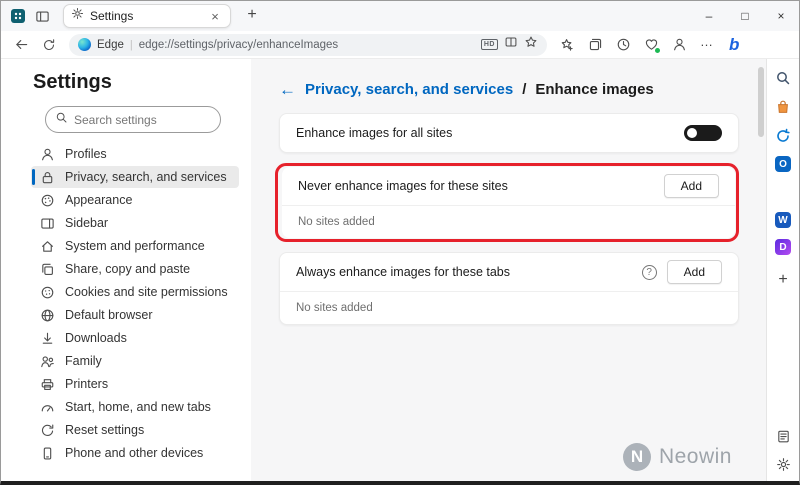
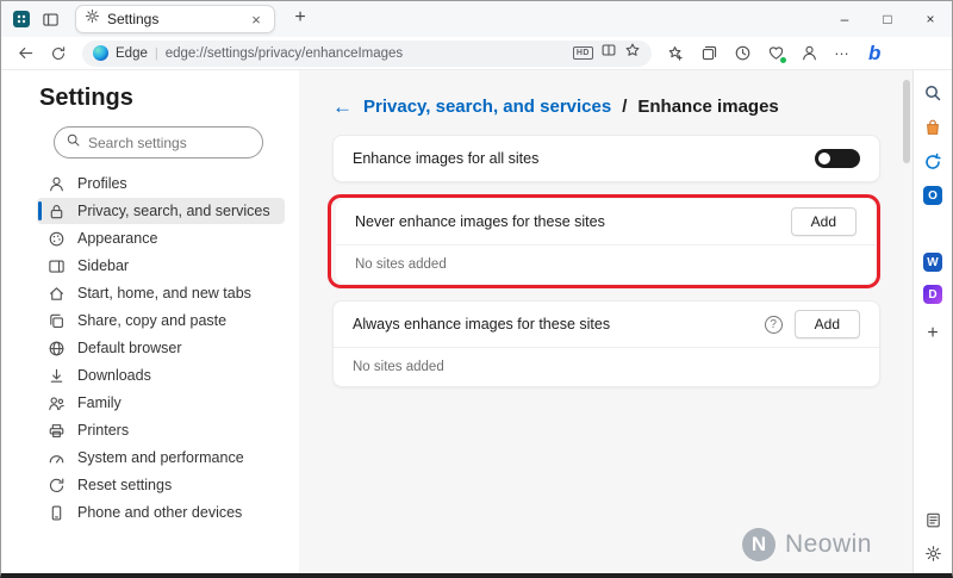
  Settings
  ×
  +
  –
  □
  ×
  Edge
  |
  edge://settings/privacy/enhanceImages
  …
  b
  Settings
  Search settings
  Profiles
  Privacy, search, and services
  Appearance
  Sidebar
- System and performance
+ Start, home, and new tabs
  Share, copy and paste
- Cookies and site permissions
  Default browser
  Downloads
  Family
  Printers
- Start, home, and new tabs
+ System and performance
  Reset settings
  Phone and other devices
  ←
  Privacy, search, and services
  /
  Enhance images
  Enhance images for all sites
  Never enhance images for these sites
  Add
  No sites added
- Always enhance images for these tabs
+ Always enhance images for these sites
  ?
  Add
  No sites added
  N
  Neowin
  O
  W
  D
  +
